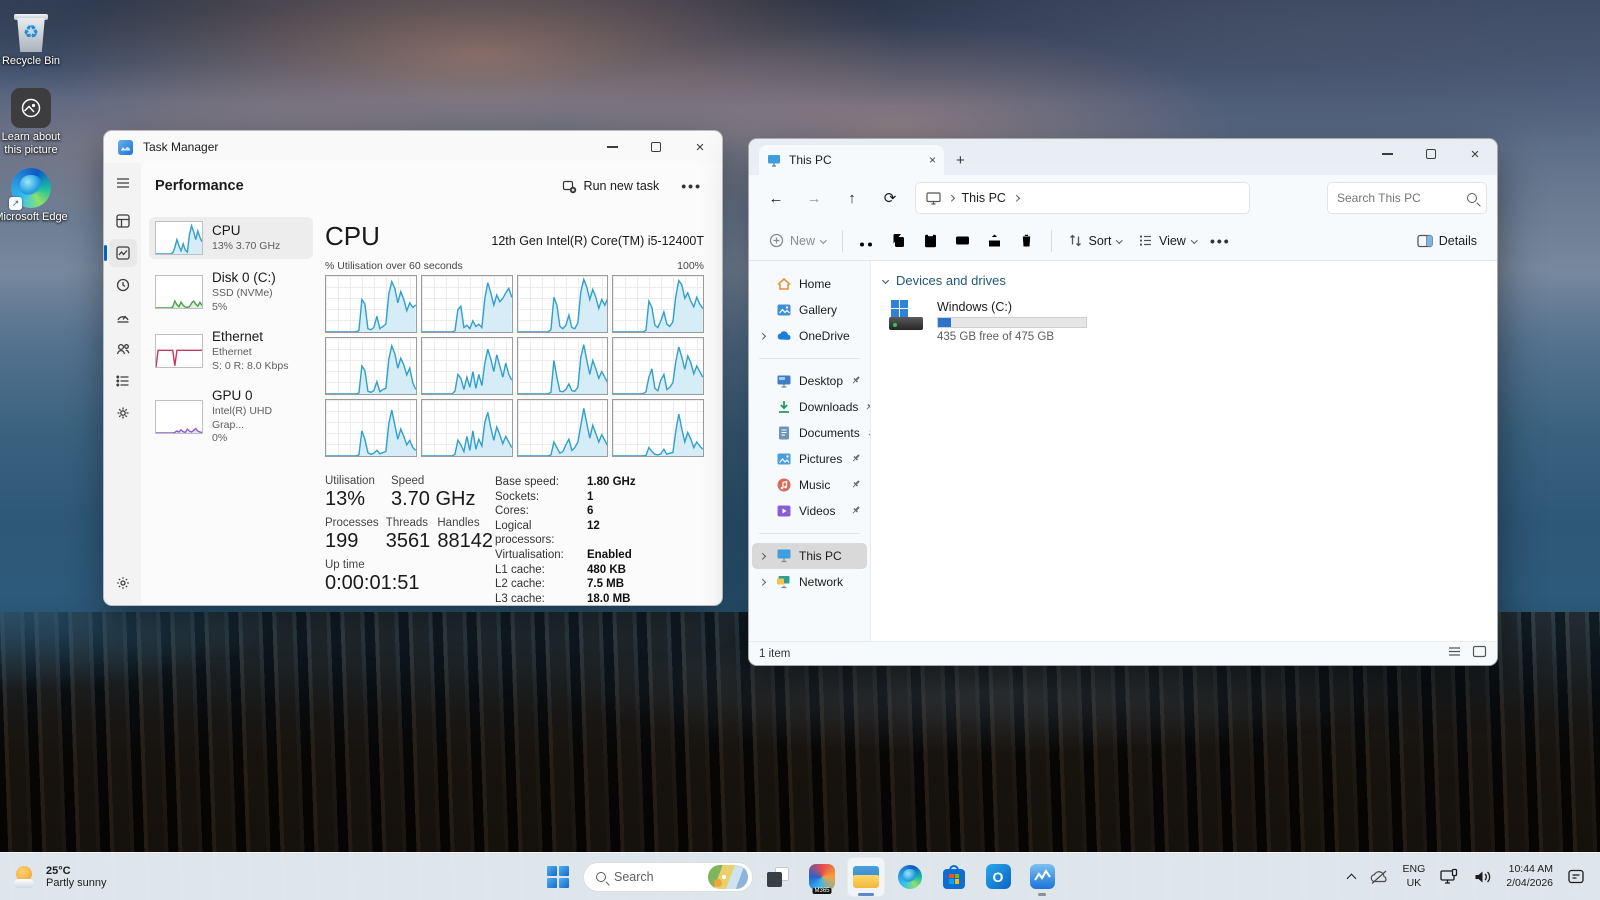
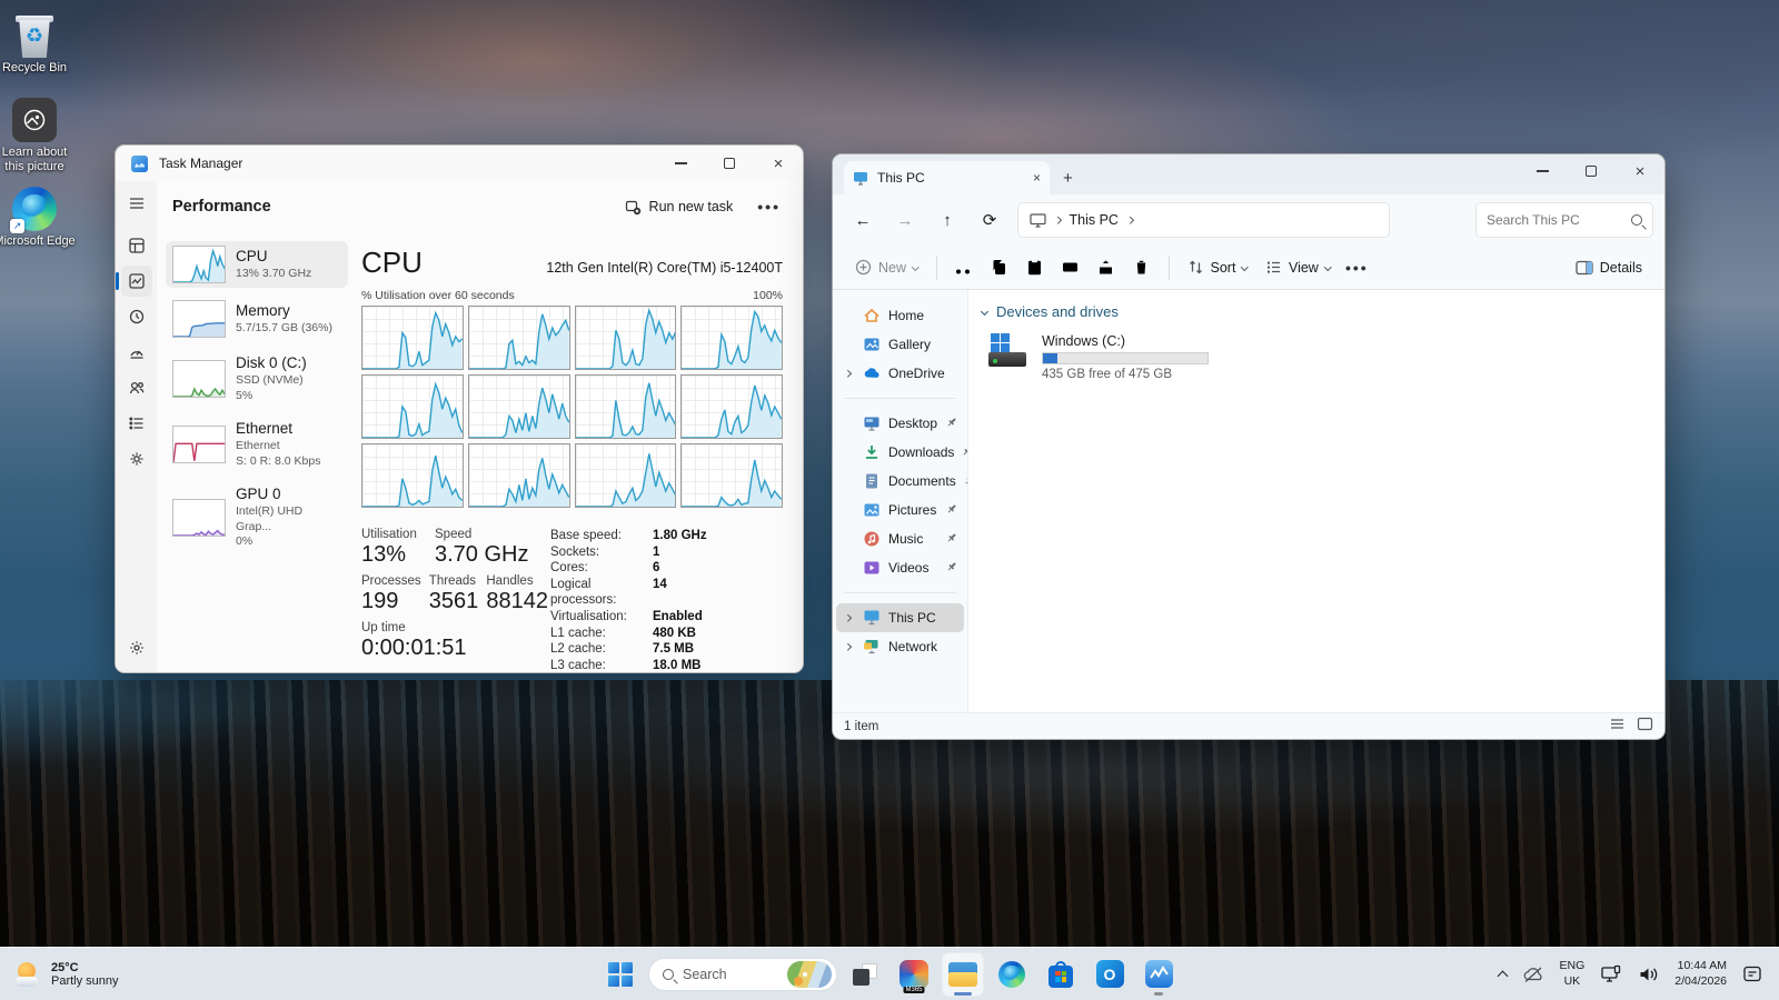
  ♻
  Recycle Bin
  Learn about this picture
  ↗
  icrosoft Edge
  Task Manager
  ×
  Performance
  Run new task
  •••
  CPU
  13% 3.70 GHz
+ Memory
+ 5.7/15.7 GB (36%)
  Disk 0 (C:)
  SSD (NVMe)
  5%
  Ethernet
  Ethernet
  S: 0 R: 8.0 Kbps
  GPU 0
  Intel(R) UHD Grap...
  0%
  CPU
  12th Gen Intel(R) Core(TM) i5-12400T
  % Utilisation over 60 seconds
  100%
  Utilisation
  13%
  Speed
  3.70 GHz
  Processes
  199
  Threads
  3561
  Handles
  88142
  Up time
  0:00:01:51
  Base speed:
  1.80 GHz
  Sockets:
  1
  Cores:
  6
  Logical processors:
- 12
+ 14
  Virtualisation:
  Enabled
  L1 cache:
  480 KB
  L2 cache:
  7.5 MB
  L3 cache:
  18.0 MB
  This PC
  ×
  +
  ×
  ←
  →
  ↑
  ⟳
  This PC
  Search This PC
  New
  Sort
  View
  •••
  Details
  Home
  Gallery
  OneDrive
  Desktop
  Downloads
  Documents
  Pictures
  Music
  Videos
  This PC
  Network
  Devices and drives
  Windows (C:)
  435 GB free of 475 GB
  1 item
  25°C
  Partly sunny
  Search
  ENG
  UK
  10:44 AM
  2/04/2026
